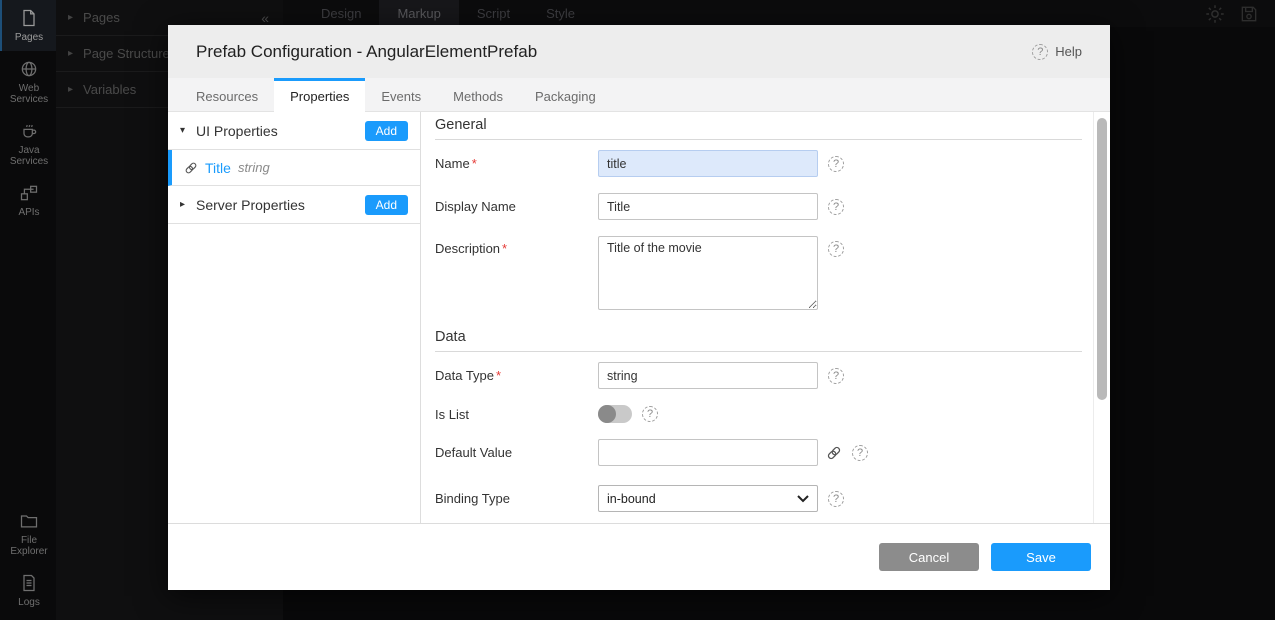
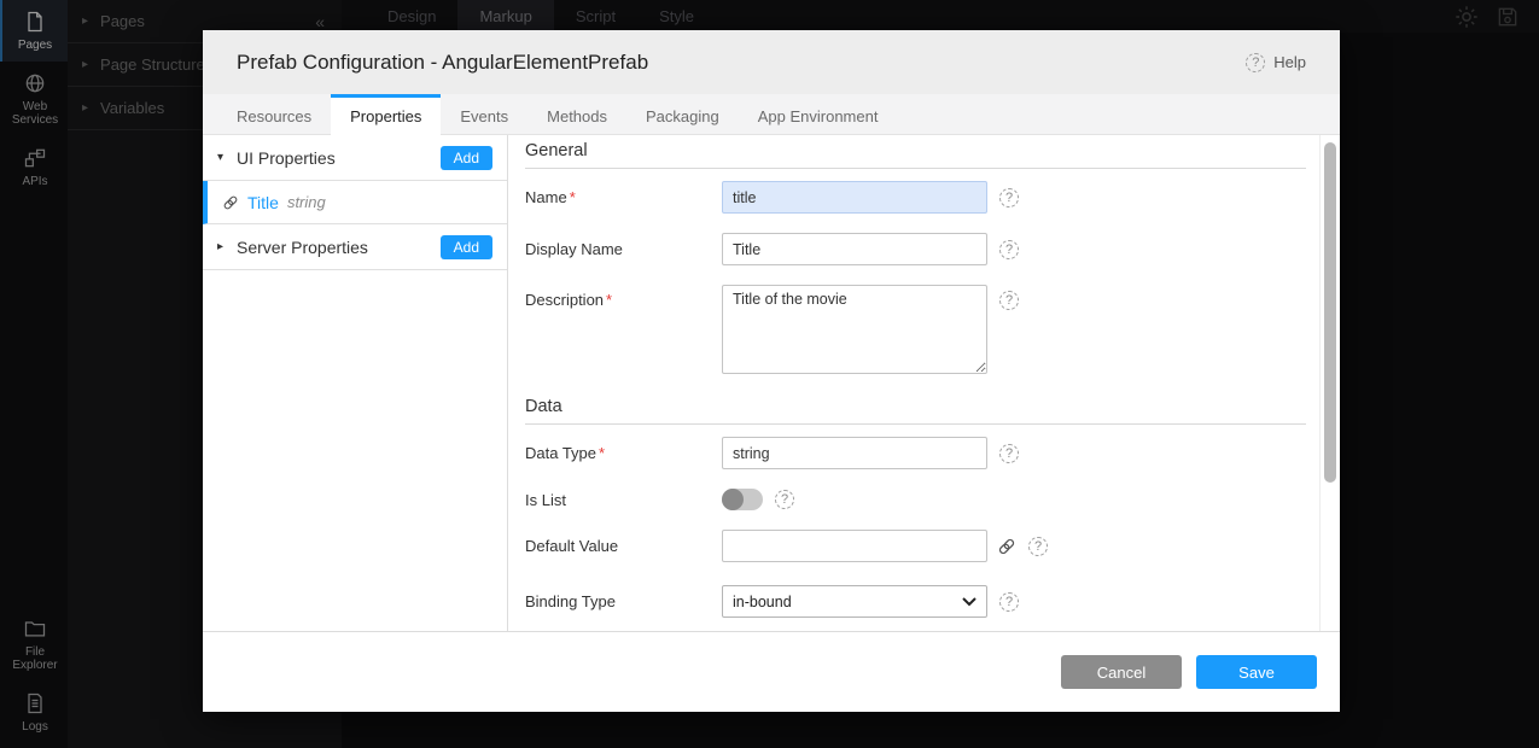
  Pages
  Web Services
- Java Services
  APIs
  File Explorer
  Logs
  ▸
  Pages
  «
  ▸
  Page Structure
  ▸
  Variables
  Design
  Markup
  Script
  Style
  Prefab Configuration - AngularElementPrefab
  ?
  Help
  Resources
  Properties
  Events
  Methods
  Packaging
+ App Environment
  ▾
  UI Properties
  Add
  Title
  string
  ▸
  Server Properties
  Add
  General
  Name *
  title
  ?
  Display Name
  Title
  ?
  Description *
  Title of the movie
  ?
  Data
  Data Type *
  string
  ?
  Is List
  ?
  Default Value
  ?
  Binding Type
  in-bound
  ?
  Cancel
  Save
